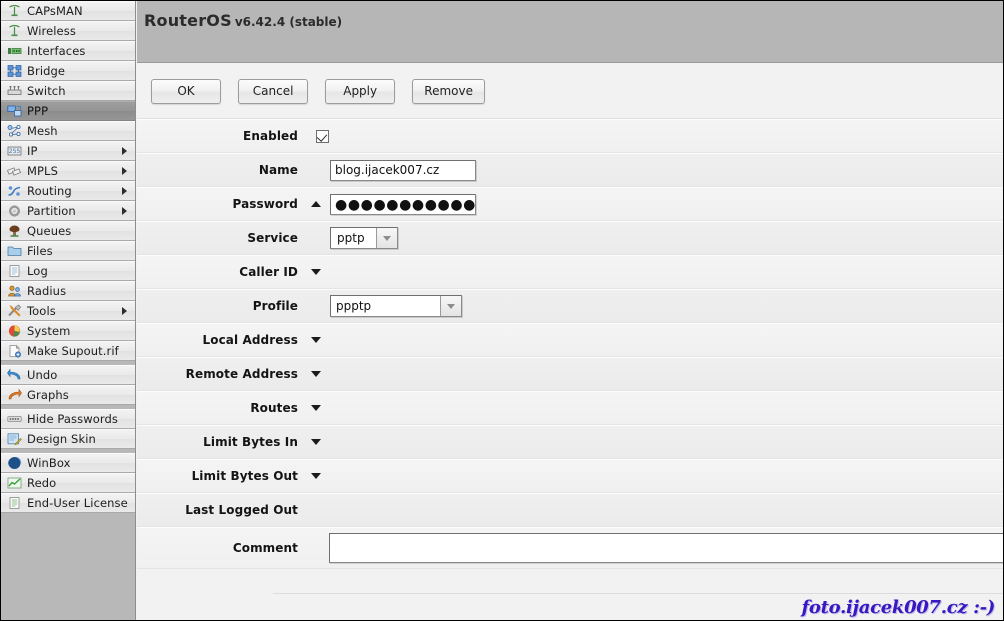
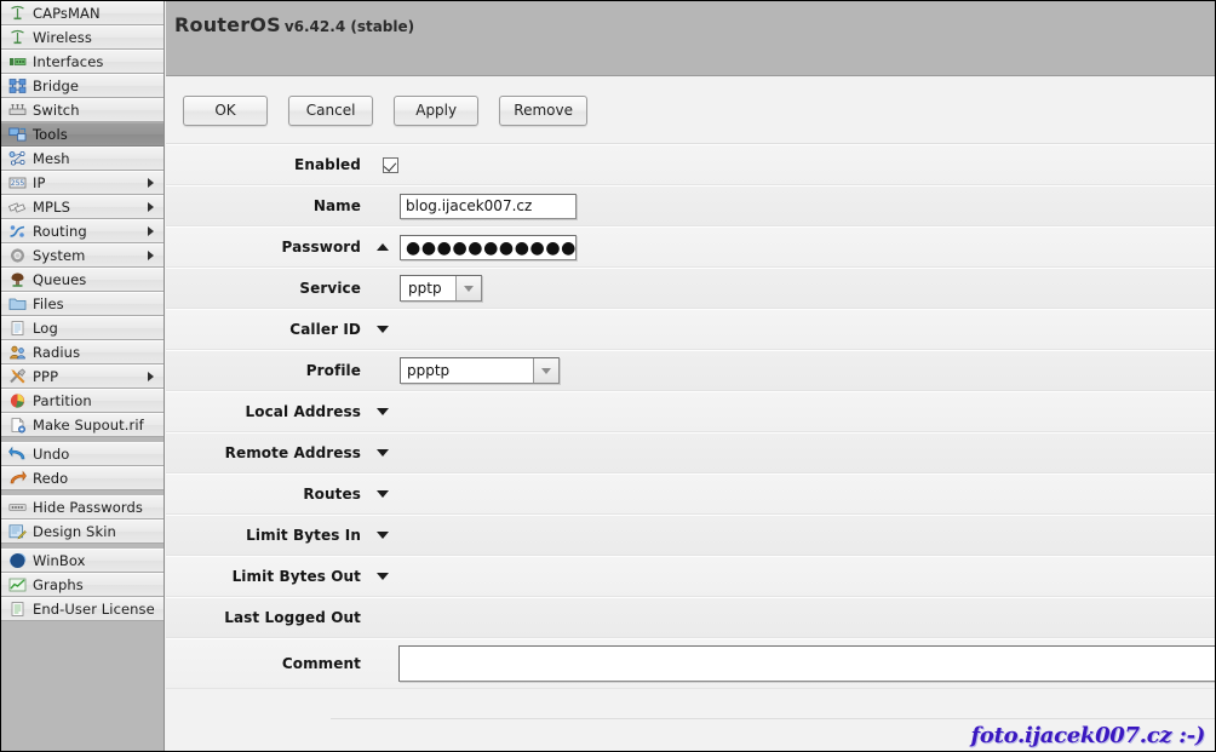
  CAPsMAN
  Wireless
  Interfaces
  Bridge
  Switch
- PPP
+ Tools
  Mesh
  IP
  MPLS
  Routing
- Partition
+ System
  Queues
  Files
  Log
  Radius
- Tools
+ PPP
- System
+ Partition
  Make Supout.rif
  Undo
- Graphs
+ Redo
  Hide Passwords
  Design Skin
  WinBox
- Redo
+ Graphs
  End-User License
  RouterOS v6.42.4 (stable)
  OK Cancel Apply Remove
  Enabled
  Name
  blog.ijacek007.cz
  Password
  Service
  pptp
  Caller ID
  Profile
  ppptp
  Local Address
  Remote Address
  Routes
  Limit Bytes In
  Limit Bytes Out
  Last Logged Out
  Comment
  foto.ijacek007.cz :-)
